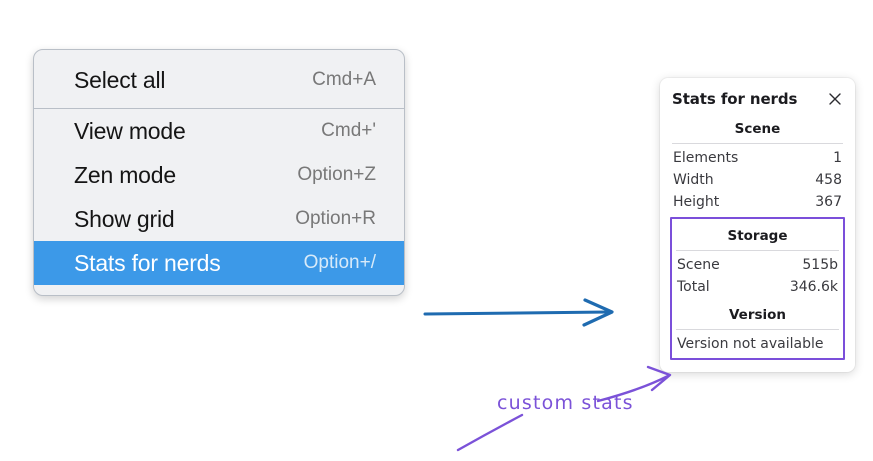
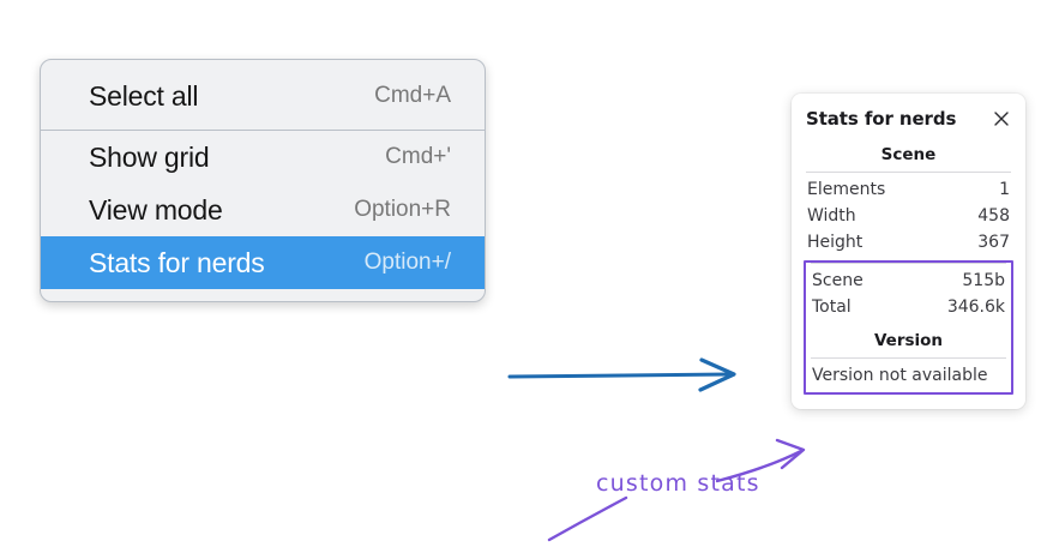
  Select all
  Cmd+A
- View mode
+ Show grid
  Cmd+'
- Zen mode
- Option+Z
- Show grid
+ View mode
  Option+R
  Stats for nerds
  Option+/
  Stats for nerds
  Scene
  Elements
  1
  Width
  458
  Height
  367
- Storage
  Scene
  515b
  Total
  346.6k
  Version
  Version not available
  custom stats
